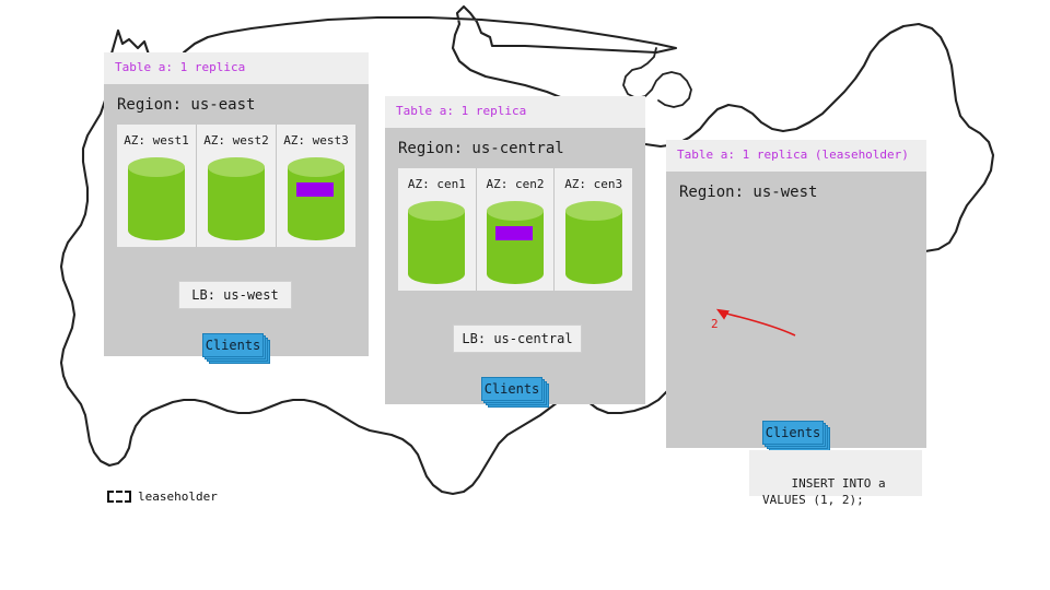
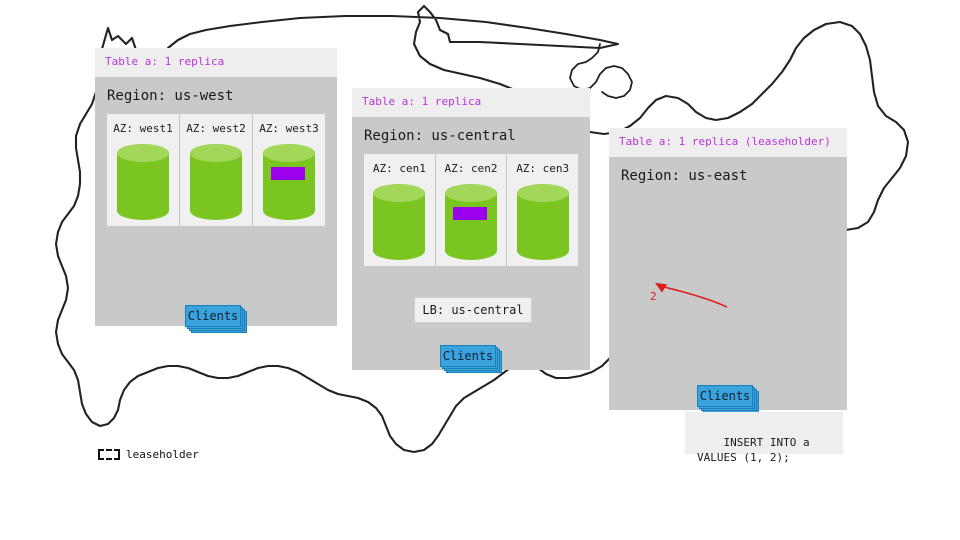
  leaseholder
  Table a: 1 replica
- Region: us-east
+ Region: us-west
  AZ: west1
  AZ: west2
  AZ: west3
- LB: us-west
  Clients
  Table a: 1 replica
  Region: us-central
  AZ: cen1
  AZ: cen2
  AZ: cen3
  LB: us-central
  Clients
  Table a: 1 replica (leaseholder)
- Region: us-west
+ Region: us-east
  Clients
  INSERT INTO a
  VALUES (1, 2);
  2
